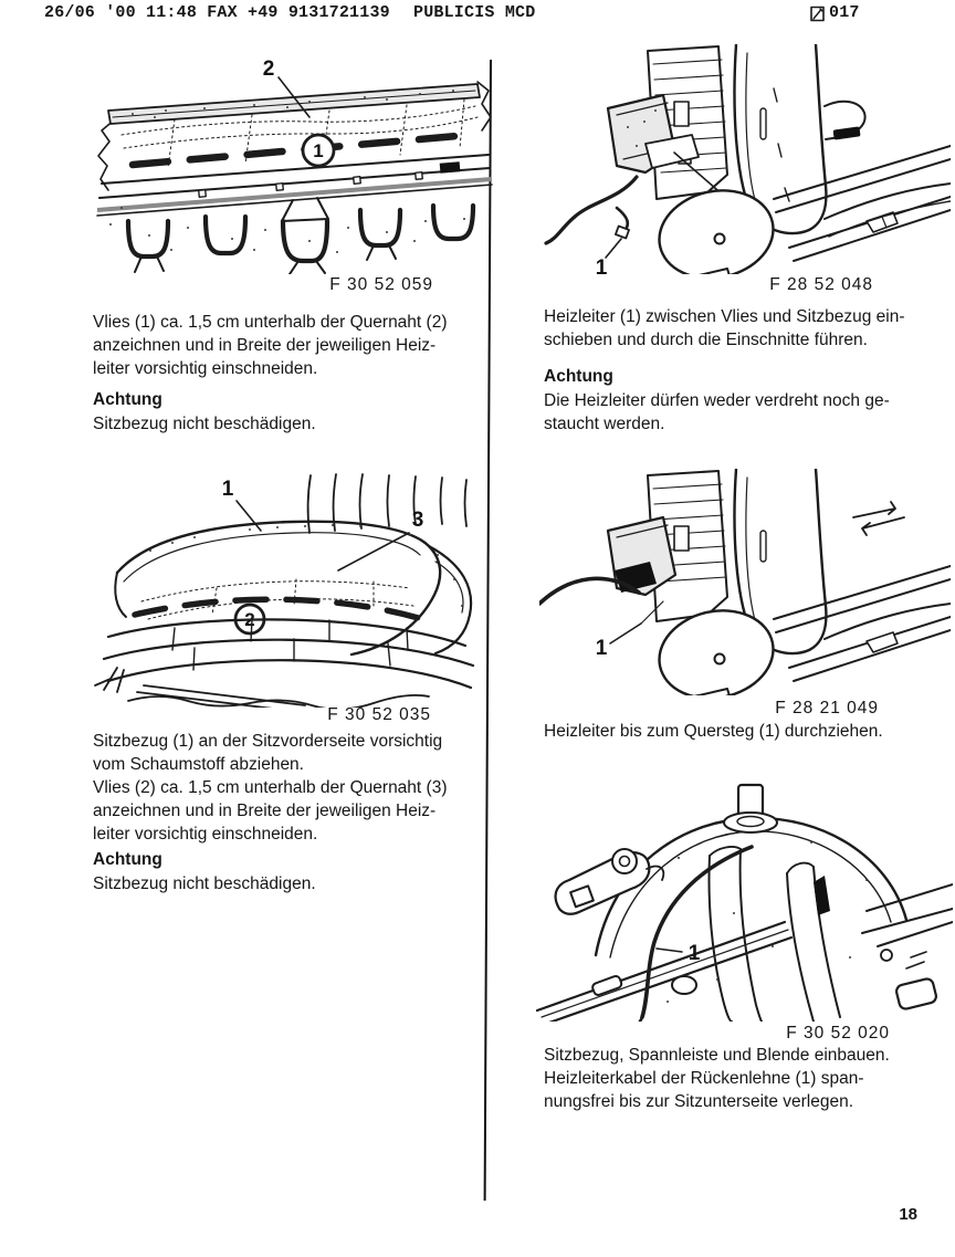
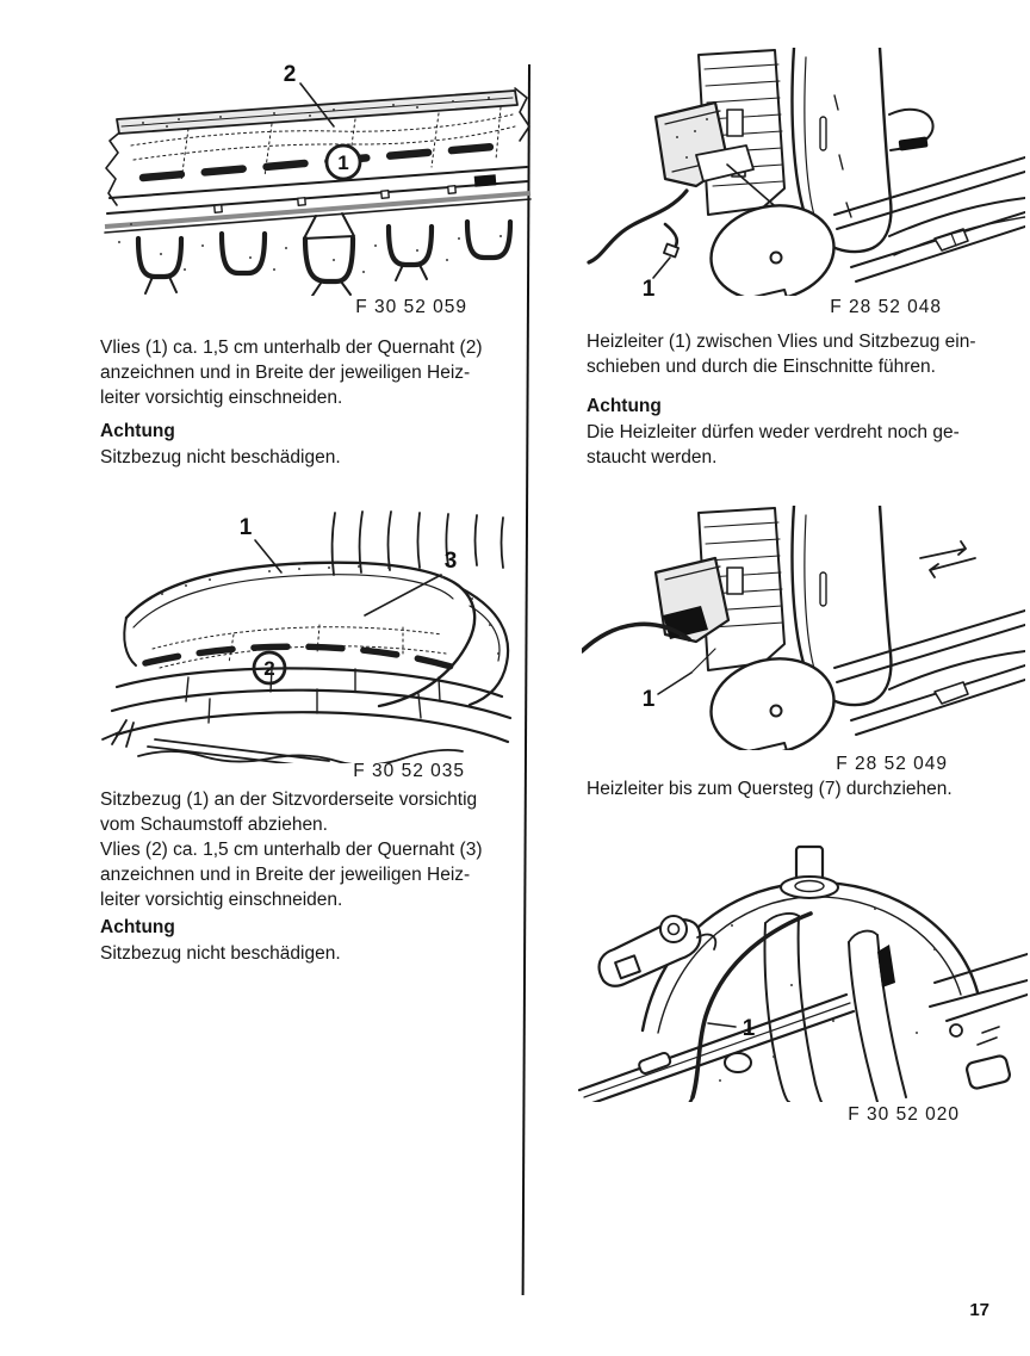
- 26/06 '00 11:48 FAX +49 9131721139
- PUBLICIS MCD
- 017
  1
  2
  F 30 52 059
  Vlies (1) ca. 1,5 cm unterhalb der Quernaht (2)
  anzeichnen und in Breite der jeweiligen Heiz-
  leiter vorsichtig einschneiden.
  Achtung
  Sitzbezug nicht beschädigen.
  1
  3
  F 30 52 035
  Sitzbezug (1) an der Sitzvorderseite vorsichtig
  vom Schaumstoff abziehen.
  Vlies (2) ca. 1,5 cm unterhalb der Quernaht (3)
  anzeichnen und in Breite der jeweiligen Heiz-
  leiter vorsichtig einschneiden.
  Achtung
  Sitzbezug nicht beschädigen.
  1
  F 28 52 048
  Heizleiter (1) zwischen Vlies und Sitzbezug ein-
  schieben und durch die Einschnitte führen.
  Achtung
  Die Heizleiter dürfen weder verdreht noch ge-
  staucht werden.
  1
- F 28 21 049
+ F 28 52 049
- Heizleiter bis zum Quersteg (1) durchziehen.
+ Heizleiter bis zum Quersteg (7) durchziehen.
  1
  F 30 52 020
- Sitzbezug, Spannleiste und Blende einbauen.
- Heizleiterkabel der Rückenlehne (1) span-
- nungsfrei bis zur Sitzunterseite verlegen.
- 18
+ 17
